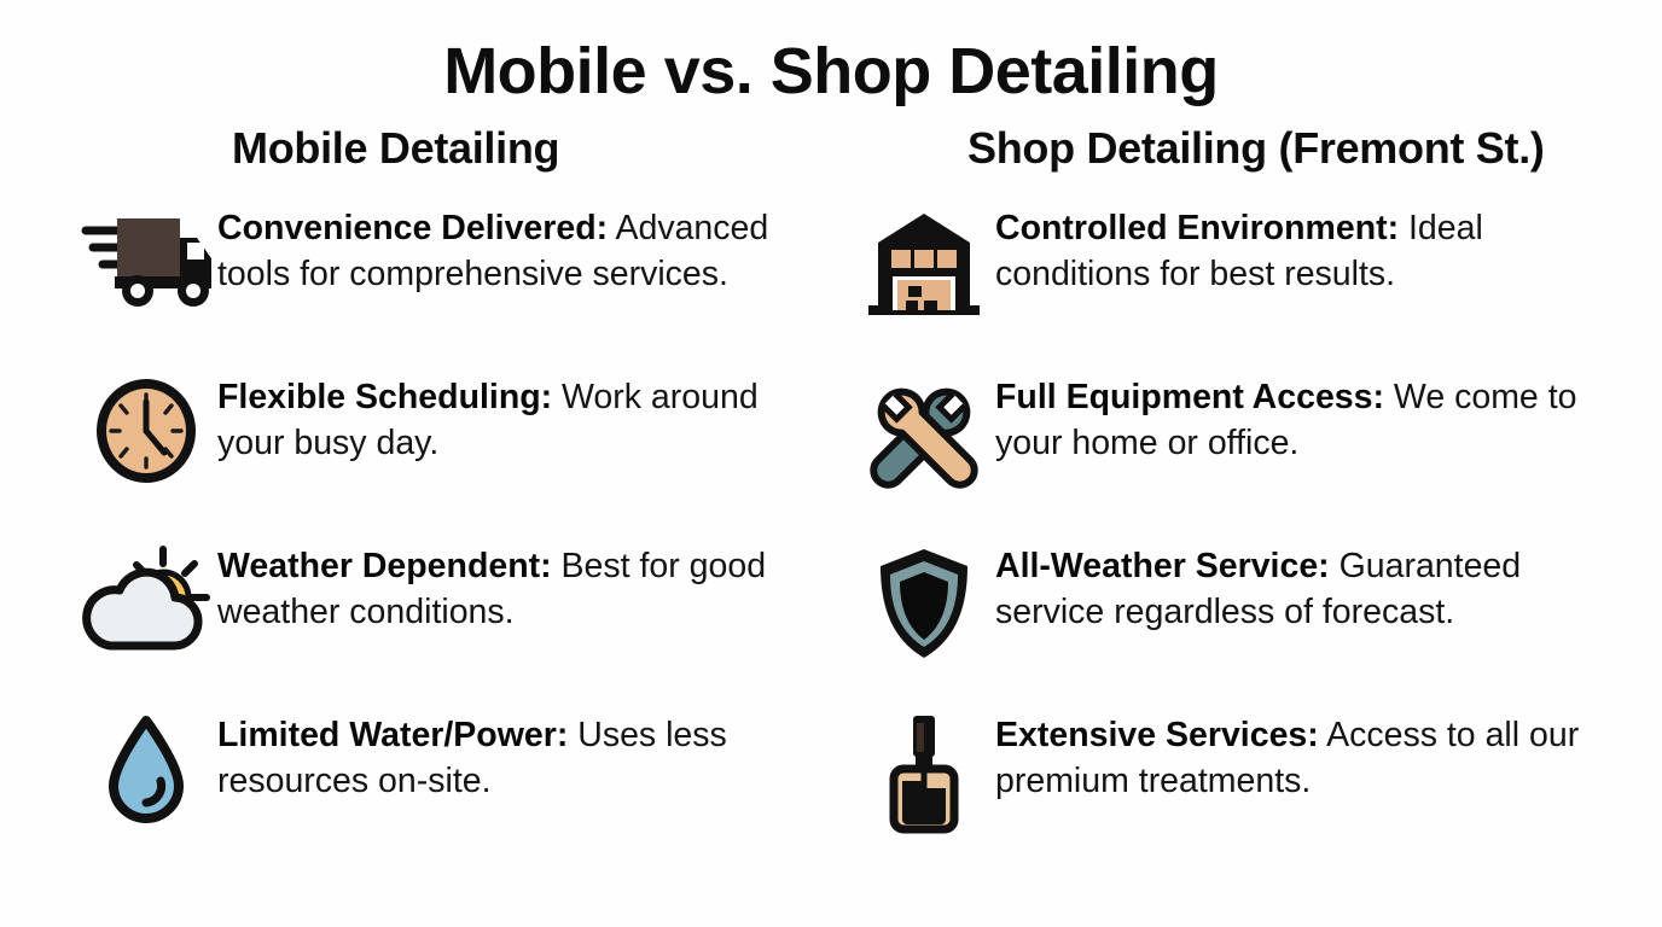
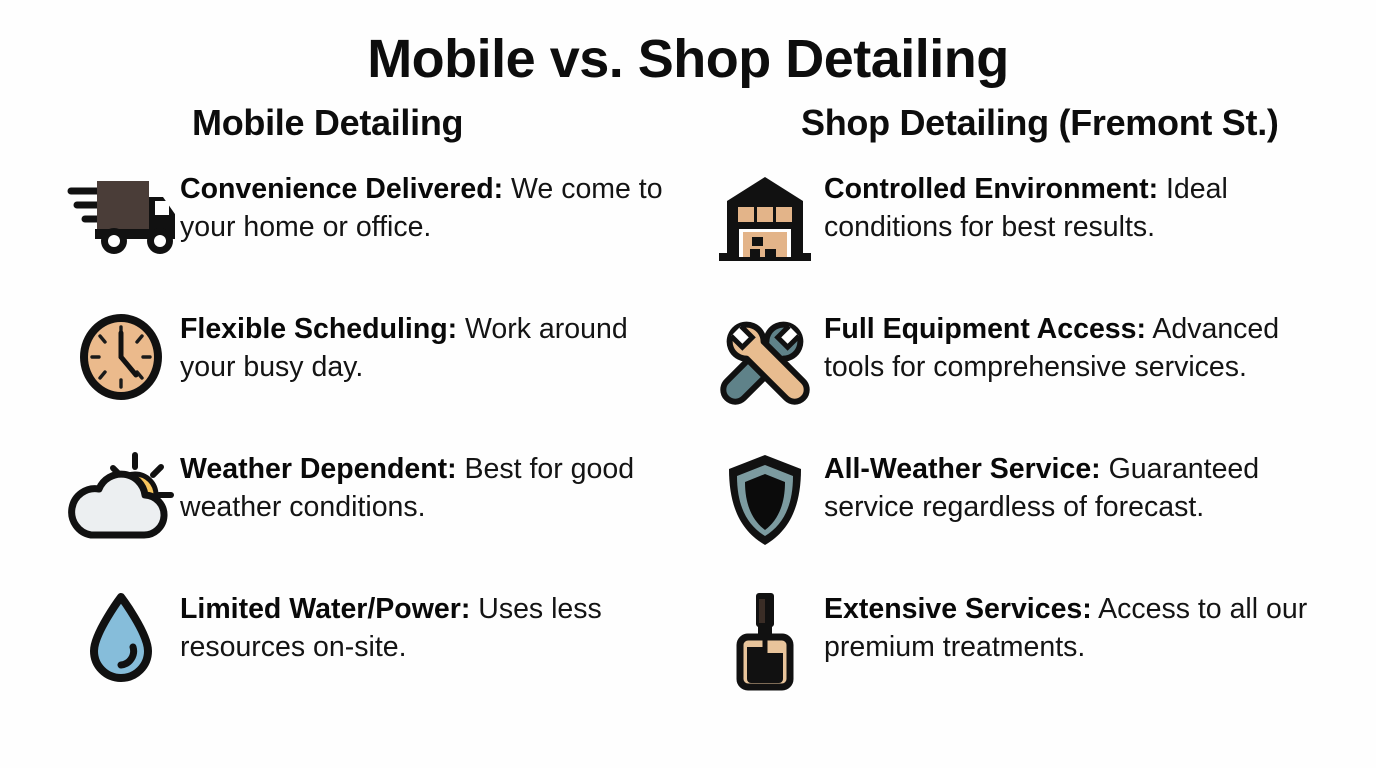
  Mobile vs. Shop Detailing
  Mobile Detailing
- Convenience Delivered: Advanced tools for comprehensive services.
+ Convenience Delivered: We come to your home or office.
  Flexible Scheduling: Work around your busy day.
  Weather Dependent: Best for good weather conditions.
  Limited Water/Power: Uses less resources on-site.
  Shop Detailing (Fremont St.)
  Controlled Environment: Ideal conditions for best results.
- Full Equipment Access: We come to your home or office.
+ Full Equipment Access: Advanced tools for comprehensive services.
  All-Weather Service: Guaranteed service regardless of forecast.
  Extensive Services: Access to all our premium treatments.
